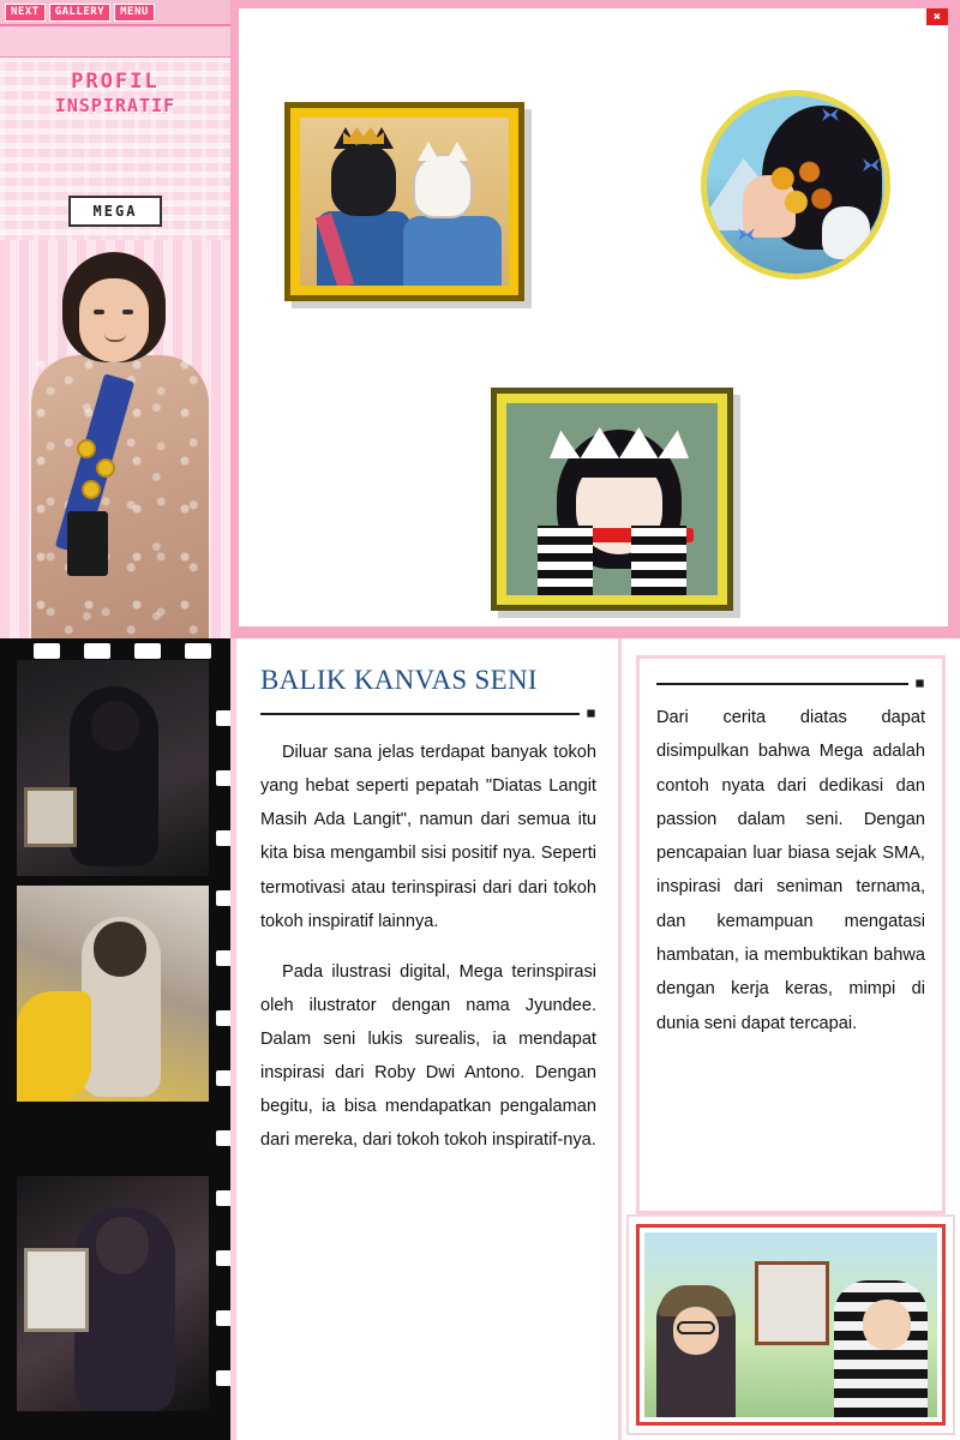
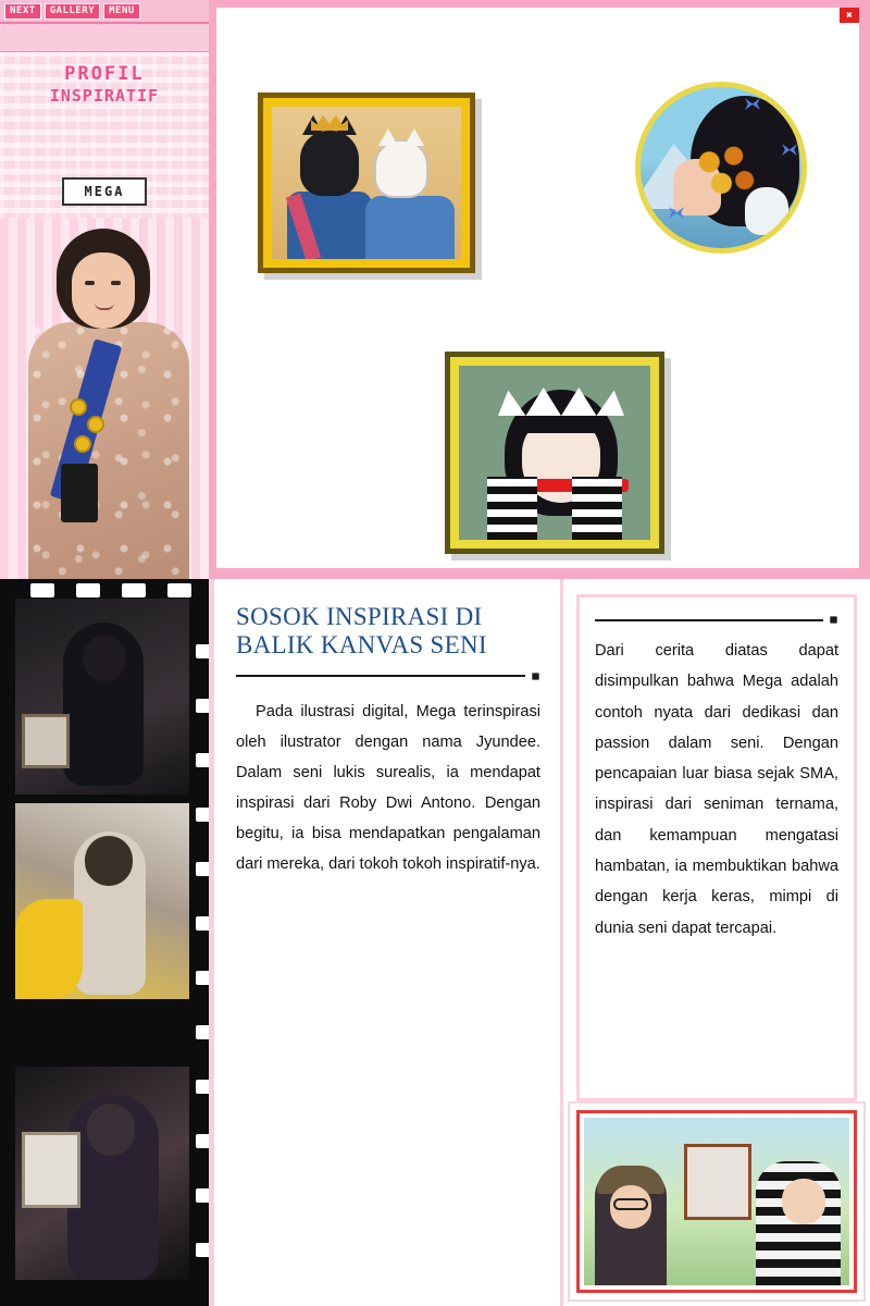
  NEXT
  GALLERY
  MENU
  PROFIL
  INSPIRATIF
  MEGA
  ✖
+ SOSOK INSPIRASI DI
  BALIK KANVAS SENI
- Diluar sana jelas terdapat banyak tokoh yang hebat seperti pepatah "Diatas Langit Masih Ada Langit", namun dari semua itu kita bisa mengambil sisi positif nya. Seperti termotivasi atau terinspirasi dari dari tokoh tokoh inspiratif lainnya.
  Pada ilustrasi digital, Mega terinspirasi oleh ilustrator dengan nama Jyundee. Dalam seni lukis surealis, ia mendapat inspirasi dari Roby Dwi Antono. Dengan begitu, ia bisa mendapatkan pengalaman dari mereka, dari tokoh tokoh inspiratif-nya.
  Dari cerita diatas dapat disimpulkan bahwa Mega adalah contoh nyata dari dedikasi dan passion dalam seni. Dengan pencapaian luar biasa sejak SMA, inspirasi dari seniman ternama, dan kemampuan mengatasi hambatan, ia membuktikan bahwa dengan kerja keras, mimpi di dunia seni dapat tercapai.
